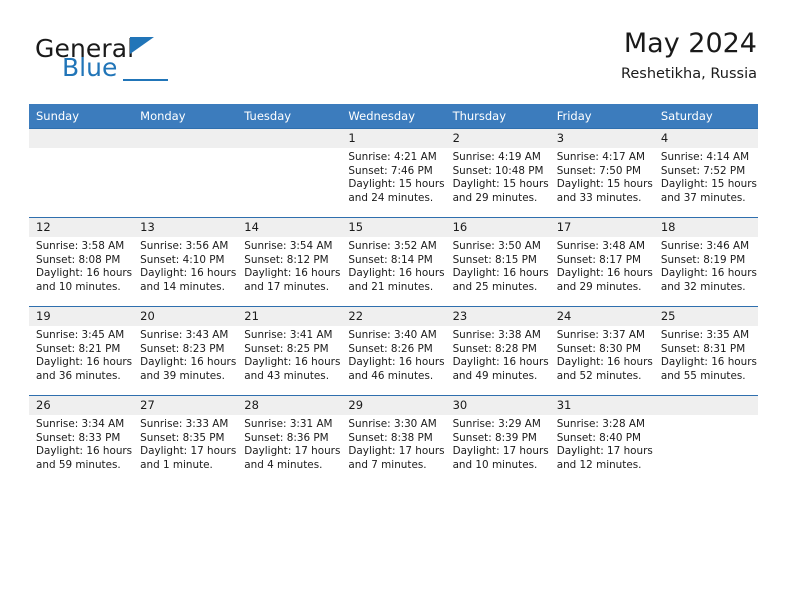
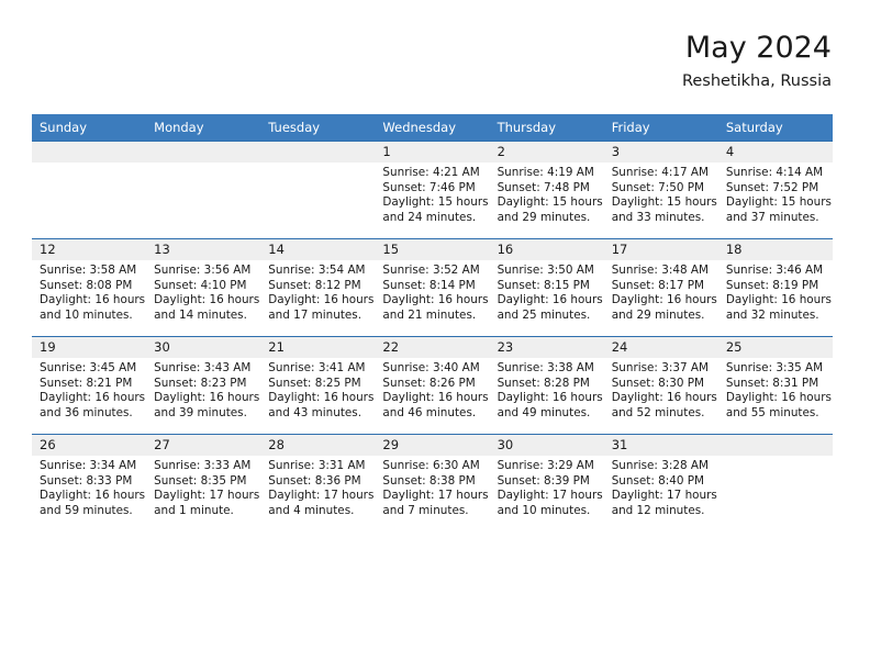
- General
- Blue
  May 2024
  Reshetikha, Russia
  Sunday	Monday	Tuesday	Wednesday	Thursday	Friday	Saturday
- 			1Sunrise: 4:21 AMSunset: 7:46 PMDaylight: 15 hoursand 24 minutes.	2Sunrise: 4:19 AMSunset: 10:48 PMDaylight: 15 hoursand 29 minutes.	3Sunrise: 4:17 AMSunset: 7:50 PMDaylight: 15 hoursand 33 minutes.	4Sunrise: 4:14 AMSunset: 7:52 PMDaylight: 15 hoursand 37 minutes.
+ 			1Sunrise: 4:21 AMSunset: 7:46 PMDaylight: 15 hoursand 24 minutes.	2Sunrise: 4:19 AMSunset: 7:48 PMDaylight: 15 hoursand 29 minutes.	3Sunrise: 4:17 AMSunset: 7:50 PMDaylight: 15 hoursand 33 minutes.	4Sunrise: 4:14 AMSunset: 7:52 PMDaylight: 15 hoursand 37 minutes.
  12Sunrise: 3:58 AMSunset: 8:08 PMDaylight: 16 hoursand 10 minutes.	13Sunrise: 3:56 AMSunset: 4:10 PMDaylight: 16 hoursand 14 minutes.	14Sunrise: 3:54 AMSunset: 8:12 PMDaylight: 16 hoursand 17 minutes.	15Sunrise: 3:52 AMSunset: 8:14 PMDaylight: 16 hoursand 21 minutes.	16Sunrise: 3:50 AMSunset: 8:15 PMDaylight: 16 hoursand 25 minutes.	17Sunrise: 3:48 AMSunset: 8:17 PMDaylight: 16 hoursand 29 minutes.	18Sunrise: 3:46 AMSunset: 8:19 PMDaylight: 16 hoursand 32 minutes.
- 19Sunrise: 3:45 AMSunset: 8:21 PMDaylight: 16 hoursand 36 minutes.	20Sunrise: 3:43 AMSunset: 8:23 PMDaylight: 16 hoursand 39 minutes.	21Sunrise: 3:41 AMSunset: 8:25 PMDaylight: 16 hoursand 43 minutes.	22Sunrise: 3:40 AMSunset: 8:26 PMDaylight: 16 hoursand 46 minutes.	23Sunrise: 3:38 AMSunset: 8:28 PMDaylight: 16 hoursand 49 minutes.	24Sunrise: 3:37 AMSunset: 8:30 PMDaylight: 16 hoursand 52 minutes.	25Sunrise: 3:35 AMSunset: 8:31 PMDaylight: 16 hoursand 55 minutes.
+ 19Sunrise: 3:45 AMSunset: 8:21 PMDaylight: 16 hoursand 36 minutes.	30Sunrise: 3:43 AMSunset: 8:23 PMDaylight: 16 hoursand 39 minutes.	21Sunrise: 3:41 AMSunset: 8:25 PMDaylight: 16 hoursand 43 minutes.	22Sunrise: 3:40 AMSunset: 8:26 PMDaylight: 16 hoursand 46 minutes.	23Sunrise: 3:38 AMSunset: 8:28 PMDaylight: 16 hoursand 49 minutes.	24Sunrise: 3:37 AMSunset: 8:30 PMDaylight: 16 hoursand 52 minutes.	25Sunrise: 3:35 AMSunset: 8:31 PMDaylight: 16 hoursand 55 minutes.
- 26Sunrise: 3:34 AMSunset: 8:33 PMDaylight: 16 hoursand 59 minutes.	27Sunrise: 3:33 AMSunset: 8:35 PMDaylight: 17 hoursand 1 minute.	28Sunrise: 3:31 AMSunset: 8:36 PMDaylight: 17 hoursand 4 minutes.	29Sunrise: 3:30 AMSunset: 8:38 PMDaylight: 17 hoursand 7 minutes.	30Sunrise: 3:29 AMSunset: 8:39 PMDaylight: 17 hoursand 10 minutes.	31Sunrise: 3:28 AMSunset: 8:40 PMDaylight: 17 hoursand 12 minutes.
+ 26Sunrise: 3:34 AMSunset: 8:33 PMDaylight: 16 hoursand 59 minutes.	27Sunrise: 3:33 AMSunset: 8:35 PMDaylight: 17 hoursand 1 minute.	28Sunrise: 3:31 AMSunset: 8:36 PMDaylight: 17 hoursand 4 minutes.	29Sunrise: 6:30 AMSunset: 8:38 PMDaylight: 17 hoursand 7 minutes.	30Sunrise: 3:29 AMSunset: 8:39 PMDaylight: 17 hoursand 10 minutes.	31Sunrise: 3:28 AMSunset: 8:40 PMDaylight: 17 hoursand 12 minutes.
